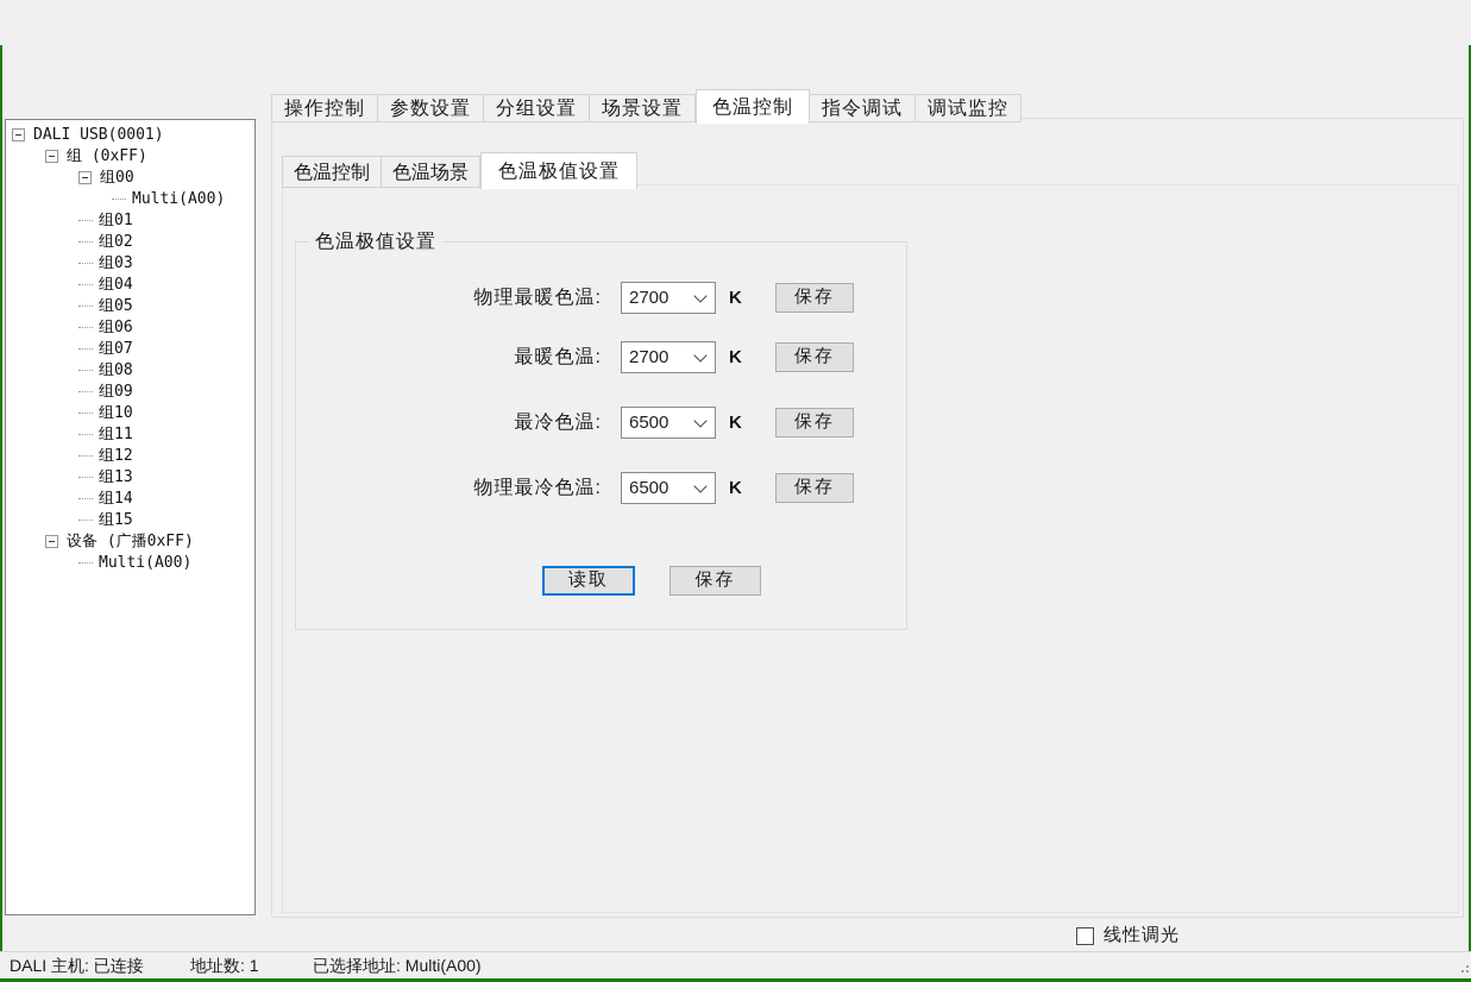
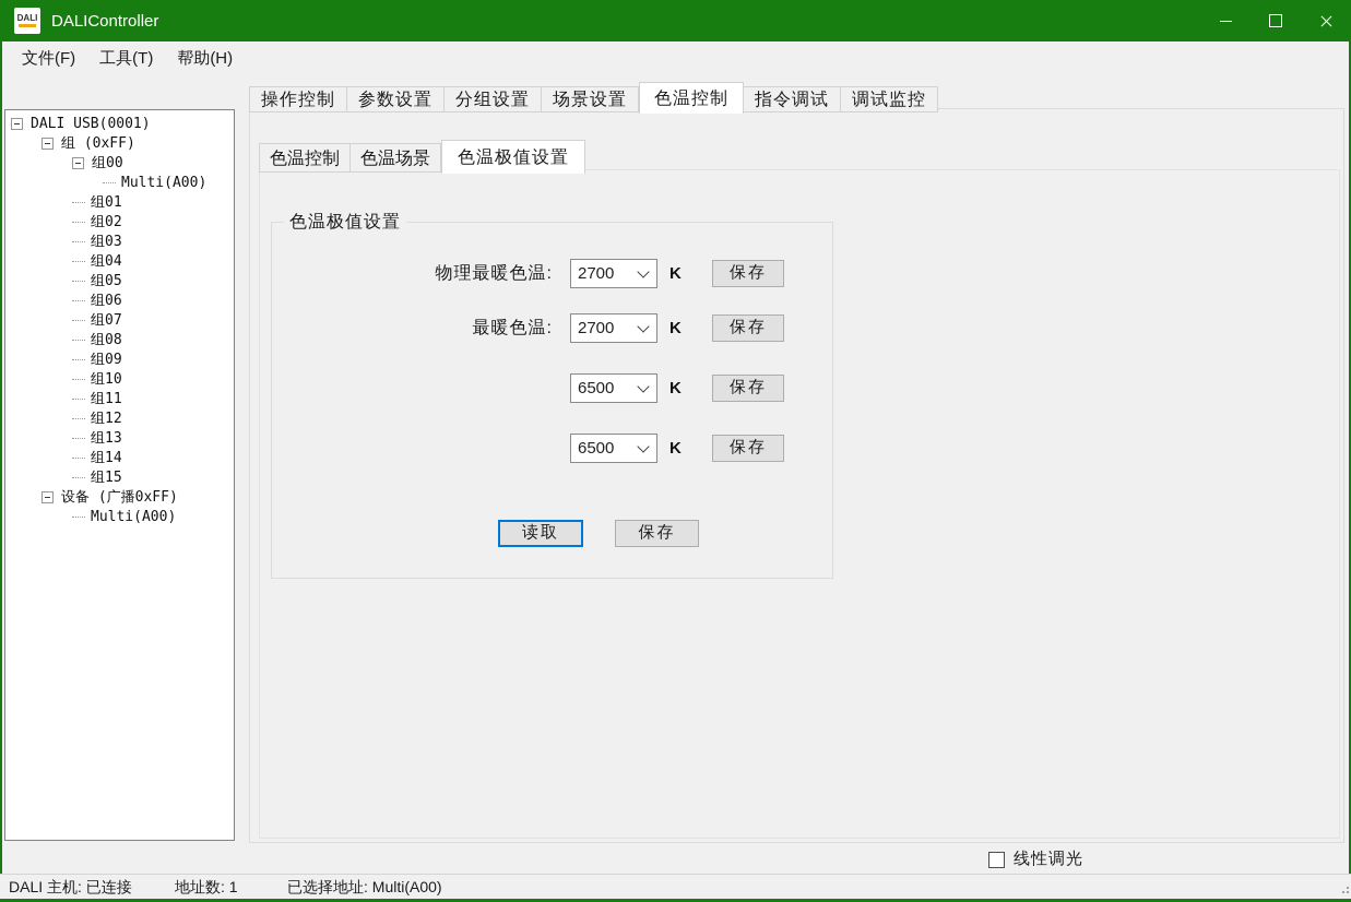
+ DALI
+ DALIController
+ 文件(F)
+ 工具(T)
+ 帮助(H)
  DALI USB(0001)
  组 (0xFF)
  组00
  Multi(A00)
  组01
  组02
  组03
  组04
  组05
  组06
  组07
  组08
  组09
  组10
  组11
  组12
  组13
  组14
  组15
  设备 (广播0xFF)
  Multi(A00)
  操作控制
  参数设置
  分组设置
  场景设置
  色温控制
  指令调试
  调试监控
  色温控制
  色温场景
  色温极值设置
  色温极值设置
  物理最暖色温:
  2700
  K
  保存
  最暖色温:
  2700
  K
  保存
- 最冷色温:
  6500
  K
  保存
- 物理最冷色温:
  6500
  K
  保存
  读取
  保存
  线性调光
  DALI 主机: 已连接
  地址数: 1
  已选择地址: Multi(A00)
